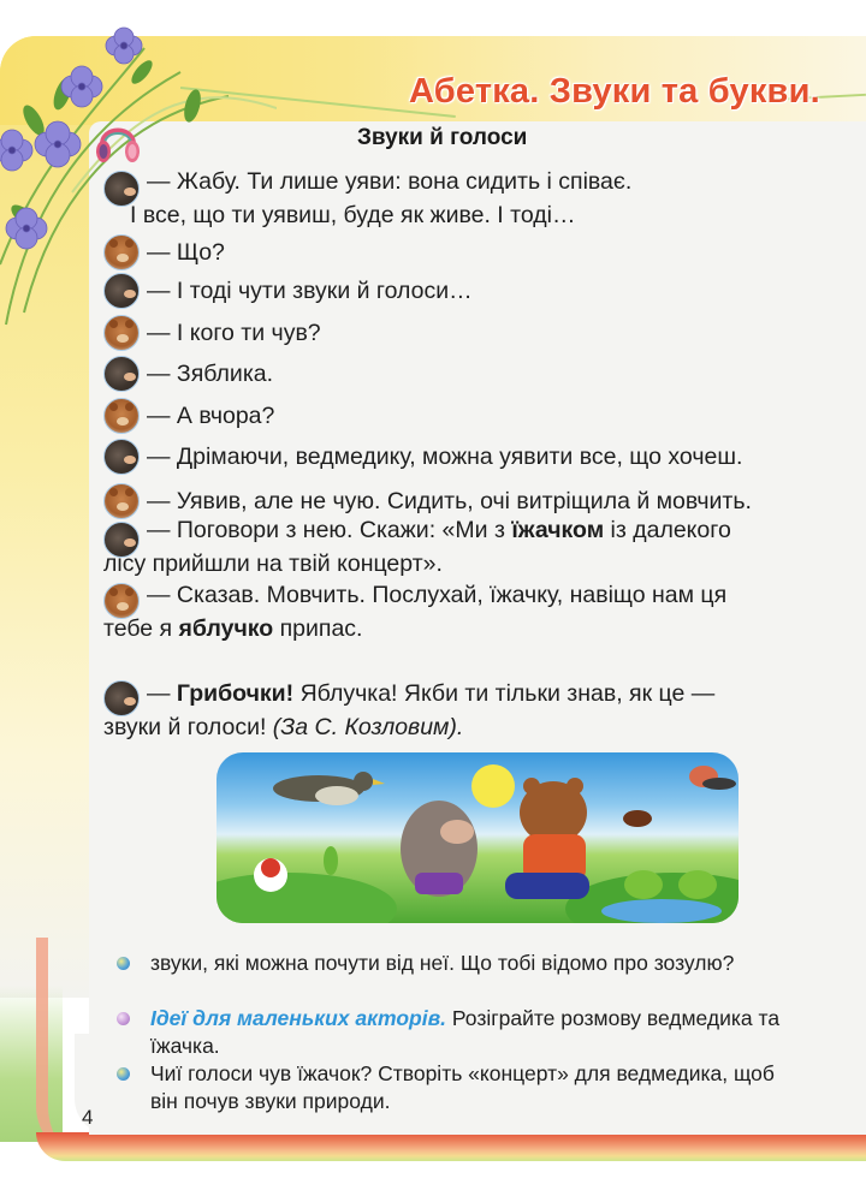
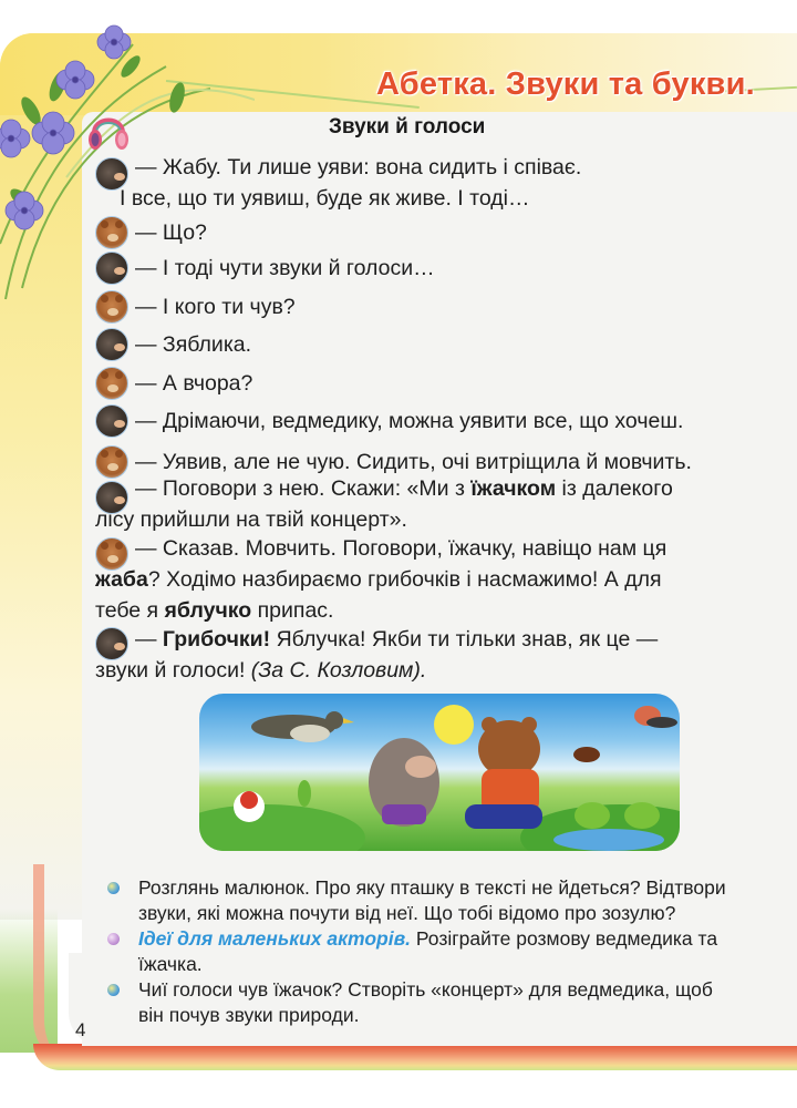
  Абетка. Звуки та букви.
  Звуки й голоси
  — Жабу. Ти лише уяви: вона сидить і співає.
  І все, що ти уявиш, буде як живе. І тоді…
  — Що?
  — І тоді чути звуки й голоси…
  — І кого ти чув?
  — Зяблика.
  — А вчора?
  — Дрімаючи, ведмедику, можна уявити все, що хочеш.
  — Уявив, але не чую. Сидить, очі витріщила й мовчить.
  — Поговори з нею. Скажи: «Ми з їжачком із далекого
  лісу прийшли на твій концерт».
- — Сказав. Мовчить. Послухай, їжачку, навіщо нам ця
+ — Сказав. Мовчить. Поговори, їжачку, навіщо нам ця
+ жаба? Ходімо назбираємо грибочків і насмажимо! А для
  тебе я яблучко припас.
  — Грибочки! Яблучка! Якби ти тільки знав, як це —
  звуки й голоси! (За С. Козловим).
+ Розглянь малюнок. Про яку пташку в тексті не йдеться? Відтвори
  звуки, які можна почути від неї. Що тобі відомо про зозулю?
  Ідеї для маленьких акторів. Розіграйте розмову ведмедика та
  їжачка.
  Чиї голоси чув їжачок? Створіть «концерт» для ведмедика, щоб
  він почув звуки природи.
  4
